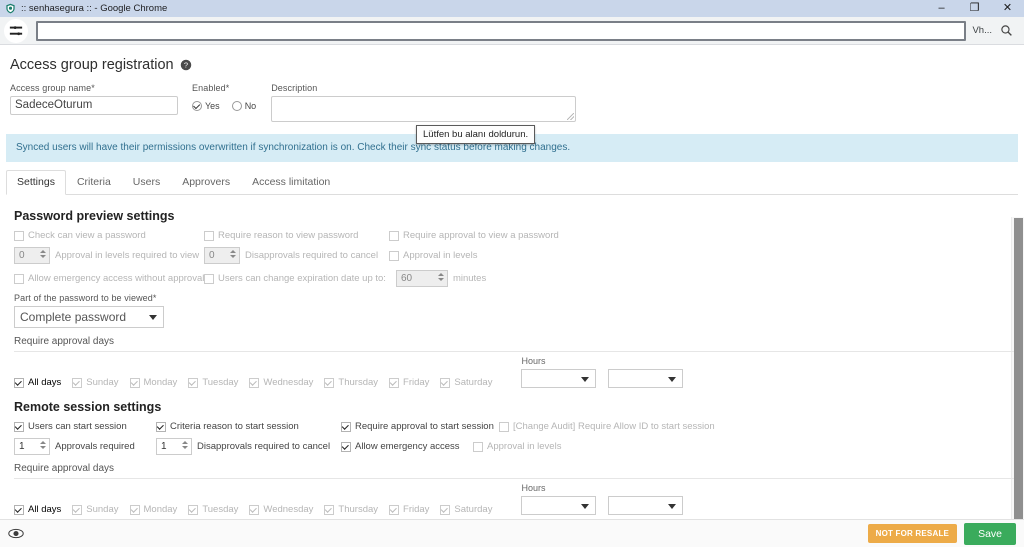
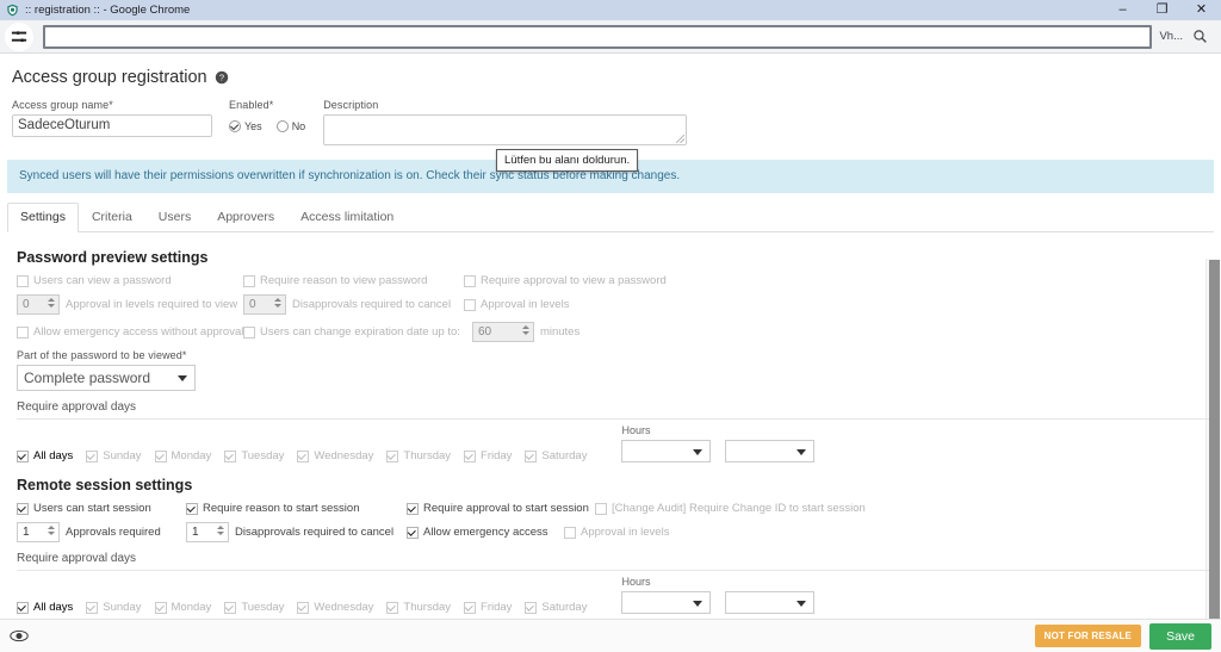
- :: senhasegura :: - Google Chrome
+ :: registration :: - Google Chrome
  –
  ❐
  ✕
  Vh...
  Access group registration
  ?
  Access group name*
  SadeceOturum
  Enabled*
  Yes
  No
  Description
  Synced users will have their permissions overwritten if synchronization is on. Check their sync status before making changes.
  Lütfen bu alanı doldurun.
  Settings
  Criteria
  Users
  Approvers
  Access limitation
  Password preview settings
- Check can view a password
+ Users can view a password
  Require reason to view password
  Require approval to view a password
  0
  Approval in levels required to view
  0
  Disapprovals required to cancel
  Approval in levels
  Allow emergency access without approva
  Users can change expiration date up to:
  60
  minutes
  Part of the password to be viewed*
  Complete password
  Require approval days
  All days
  Sunday
  Monday
  Tuesday
  Wednesday
  Thursday
  Friday
  Saturday
  Hours
  Remote session settings
  Users can start session
- Criteria reason to start session
+ Require reason to start session
  Require approval to start session
- [Change Audit] Require Allow ID to start session
+ [Change Audit] Require Change ID to start session
  1
  Approvals required
  1
  Disapprovals required to cancel
  Allow emergency access
  Approval in levels
  Require approval days
  All days
  Sunday
  Monday
  Tuesday
  Wednesday
  Thursday
  Friday
  Saturday
  Hours
  NOT FOR RESALE
  Save
